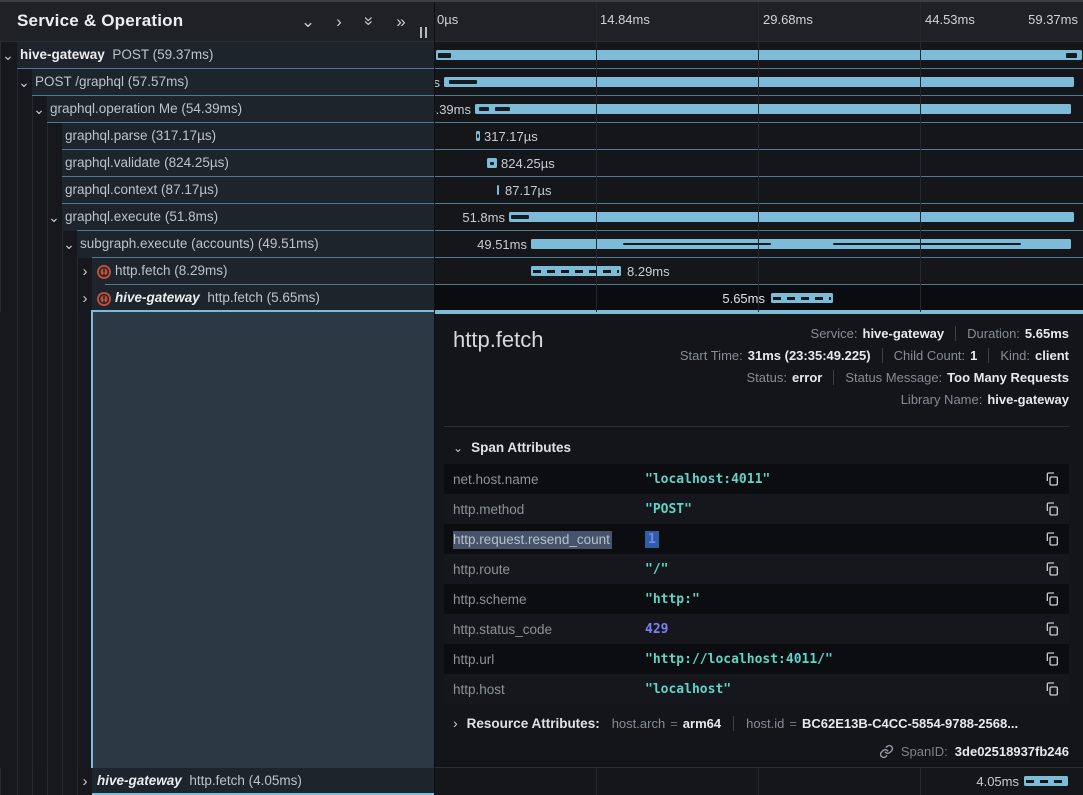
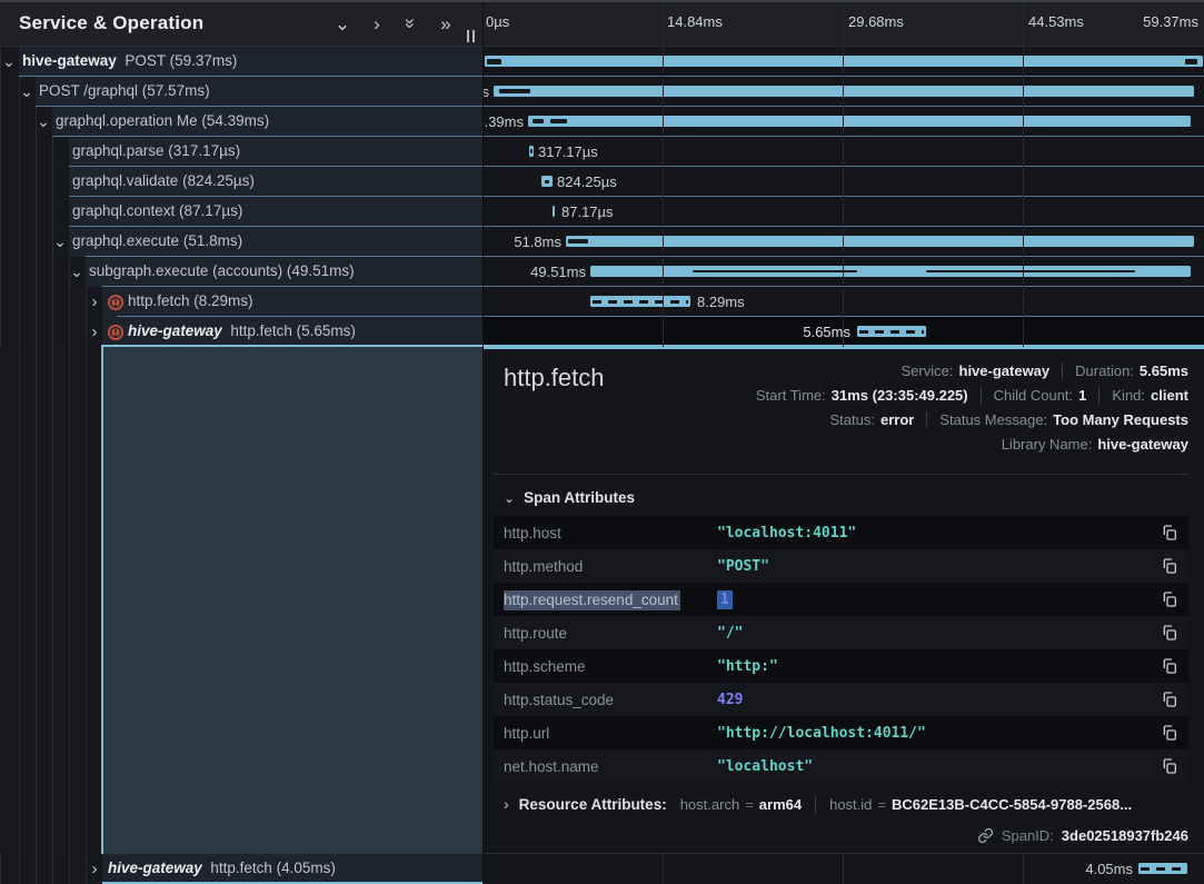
  Service & Operation
  ⌄
  ›
  »
  ⌄
  hive-gateway POST (59.37ms)
  ⌄
  POST /graphql (57.57ms)
  ⌄
  graphql.operation Me (54.39ms)
  graphql.parse (317.17µs)
  graphql.validate (824.25µs)
  graphql.context (87.17µs)
  ⌄
  graphql.execute (51.8ms)
  ⌄
  subgraph.execute (accounts) (49.51ms)
  ›
  http.fetch (8.29ms)
  ›
  hive-gateway http.fetch (5.65ms)
  ›
  hive-gateway http.fetch (4.05ms)
  0µs
  14.84ms
  29.68ms
  44.53ms
  59.37ms
  .39ms
  317.17µs
  824.25µs
  87.17µs
  51.8ms
  49.51ms
  8.29ms
  5.65ms
  http.fetch
  Service:
  hive-gateway
  Duration:
  5.65ms
  Start Time:
  31ms (23:35:49.225)
  Child Count:
  1
  Kind:
  client
  Status:
  error
  Status Message:
  Too Many Requests
  Library Name:
  hive-gateway
  ⌄
  Span Attributes
- net.host.name
+ http.host
  "localhost:4011"
  http.method
  "POST"
  http.request.resend_count
  1
  http.route
  "/"
  http.scheme
  "http:"
  http.status_code
  429
  http.url
  "http://localhost:4011/"
- http.host
+ net.host.name
  "localhost"
  ›
  Resource Attributes:
  host.arch
  =
  arm64
  host.id
  =
  BC62E13B-C4CC-5854-9788-2568...
  SpanID:
  3de02518937fb246
  4.05ms
